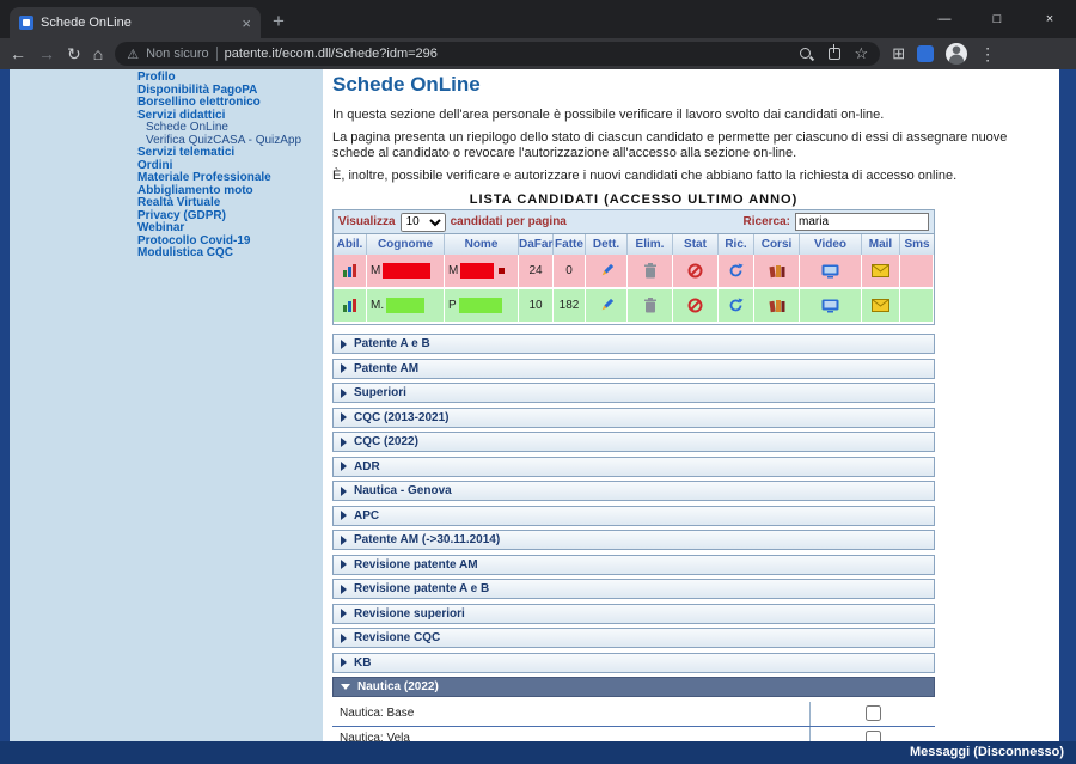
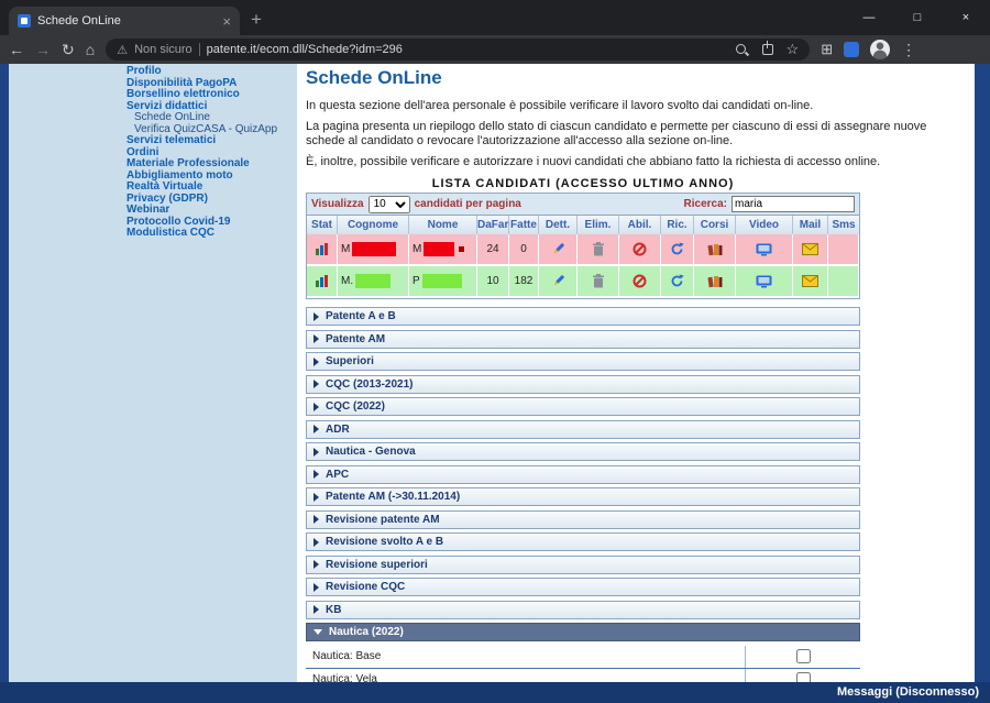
  Schede OnLine
  ×
  +
  —
  □
  ×
  ←
  →
  ↻
  ⌂
  ⚠
  Non sicuro
  patente.it/ecom.dll/Schede?idm=296
  ☆
  ⊞
  ⋮
  Profilo
  Disponibilità PagoPA
  Borsellino elettronico
  Servizi didattici
  Schede OnLine
  Verifica QuizCASA - QuizApp
  Servizi telematici
  Ordini
  Materiale Professionale
  Abbigliamento moto
  Realtà Virtuale
  Privacy (GDPR)
  Webinar
  Protocollo Covid-19
  Modulistica CQC
  Schede OnLine
  In questa sezione dell'area personale è possibile verificare il lavoro svolto dai candidati on-line.
  La pagina presenta un riepilogo dello stato di ciascun candidato e permette per ciascuno di essi di assegnare nuove schede al candidato o revocare l'autorizzazione all'accesso alla sezione on-line.
  È, inoltre, possibile verificare e autorizzare i nuovi candidati che abbiano fatto la richiesta di accesso online.
  LISTA CANDIDATI (ACCESSO ULTIMO ANNO)
  Visualizza
  10
  candidati per pagina
  Ricerca:
  maria
- Abil.
+ Stat
  Cognome
  Nome
  DaFar
  Fatte
  Dett.
  Elim.
- Stat
+ Abil.
  Ric.
  Corsi
  Video
  Mail
  Sms
  M
  M
  24
  0
  M.
  P
  10
  182
  Patente A e B
  Patente AM
  Superiori
  CQC (2013-2021)
  CQC (2022)
  ADR
  Nautica - Genova
  APC
  Patente AM (->30.11.2014)
  Revisione patente AM
- Revisione patente A e B
+ Revisione svolto A e B
  Revisione superiori
  Revisione CQC
  KB
  Nautica (2022)
  Nautica: Base
  Nautica: Vela
  Messaggi (Disconnesso)
